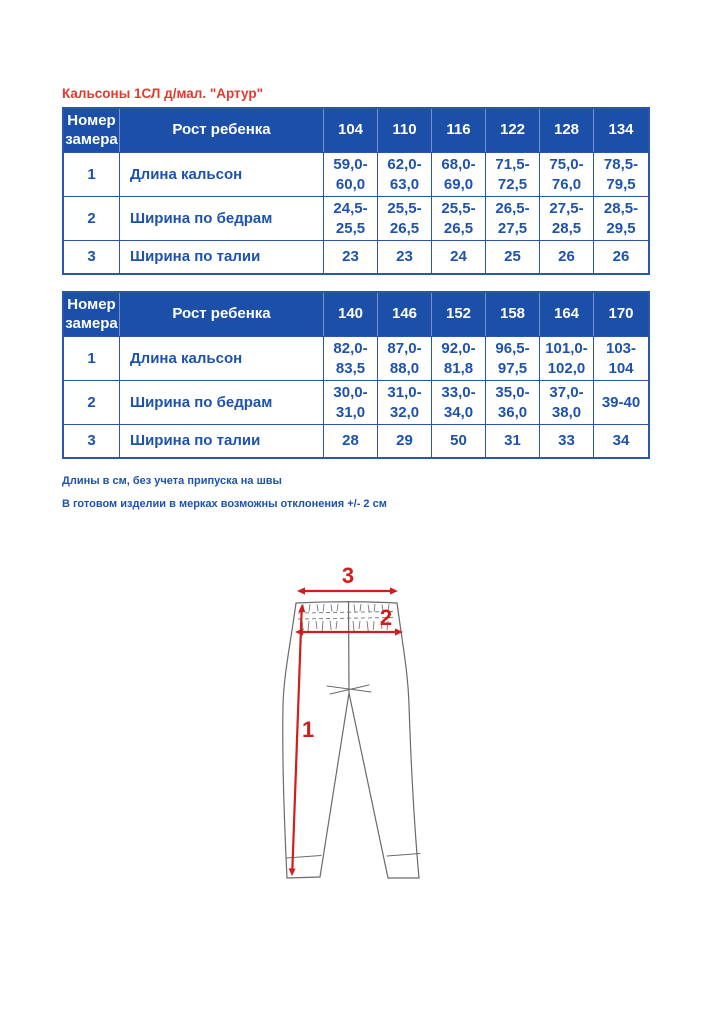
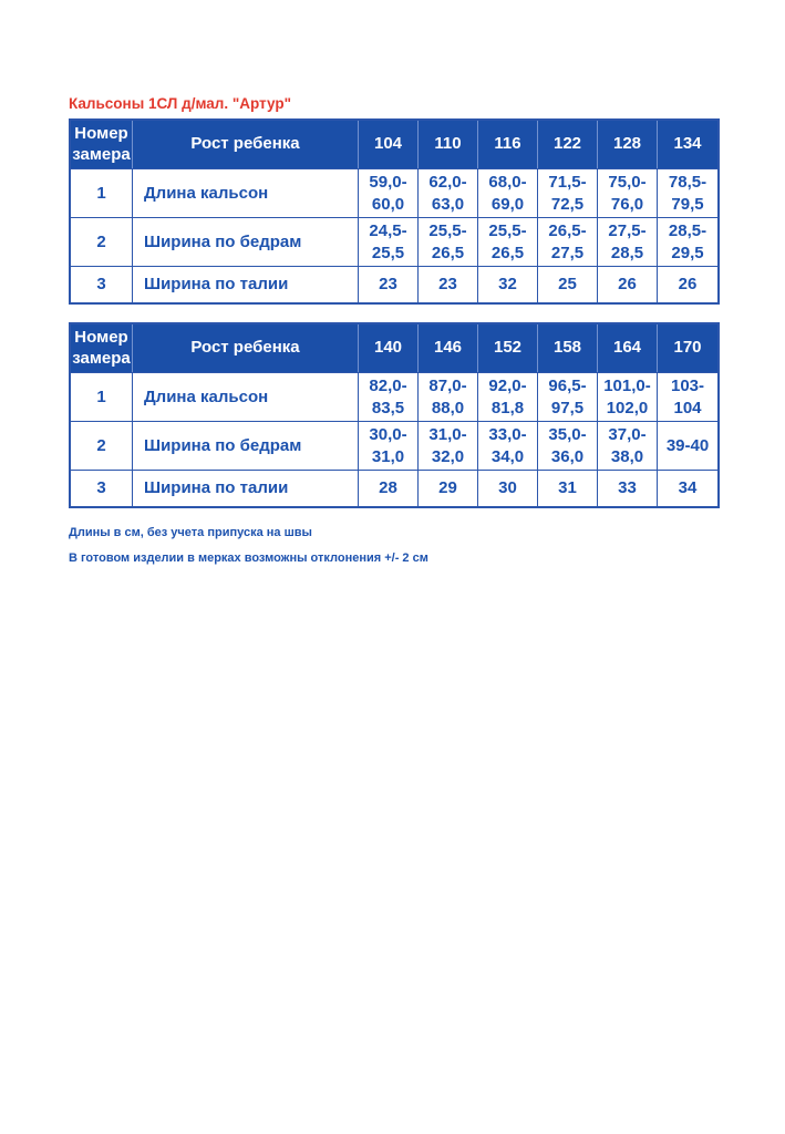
  Кальсоны 1СЛ д/мал. "Артур"
  Номер замера	Рост ребенка	104	110	116	122	128	134
  1	Длина кальсон	59,0- 60,0	62,0- 63,0	68,0- 69,0	71,5- 72,5	75,0- 76,0	78,5- 79,5
  2	Ширина по бедрам	24,5- 25,5	25,5- 26,5	25,5- 26,5	26,5- 27,5	27,5- 28,5	28,5- 29,5
- 3	Ширина по талии	23	23	24	25	26	26
+ 3	Ширина по талии	23	23	32	25	26	26
  Номер замера	Рост ребенка	140	146	152	158	164	170
  1	Длина кальсон	82,0- 83,5	87,0- 88,0	92,0- 81,8	96,5- 97,5	101,0- 102,0	103- 104
  2	Ширина по бедрам	30,0- 31,0	31,0- 32,0	33,0- 34,0	35,0- 36,0	37,0- 38,0	39-40
- 3	Ширина по талии	28	29	50	31	33	34
+ 3	Ширина по талии	28	29	30	31	33	34
  Длины в см, без учета припуска на швы
  В готовом изделии в мерках возможны отклонения +/- 2 см
- 3
- 2
- 1
